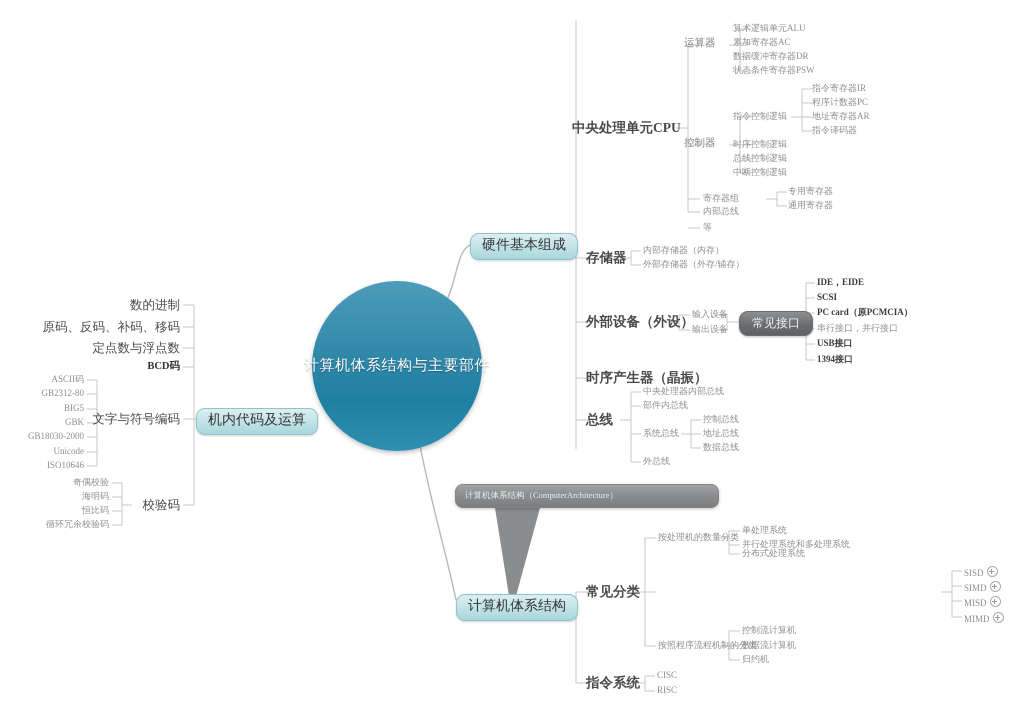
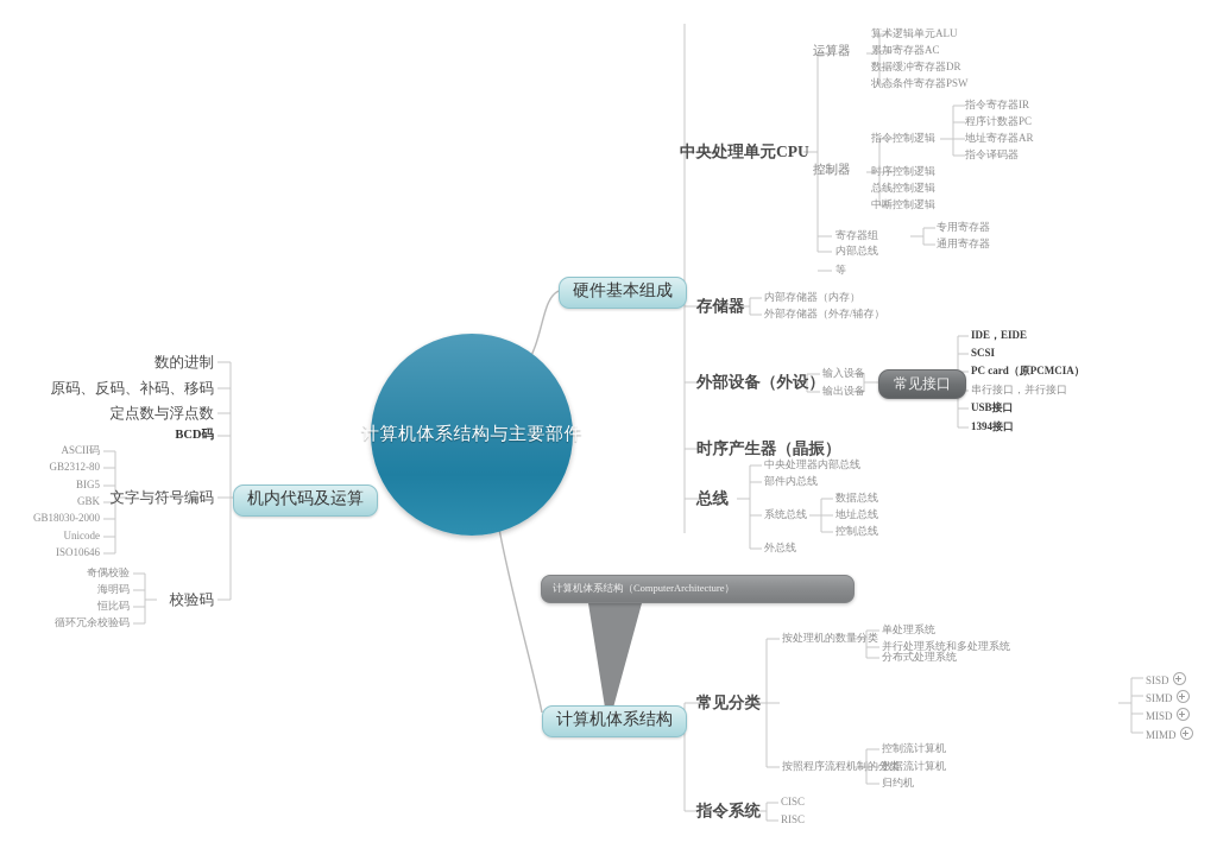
  计算机体系结构与主要部件
  硬件基本组成
  机内代码及运算
  计算机体系结构
  计算机体系结构（ComputerArchitecture）
  中央处理单元CPU
  运算器
  算术逻辑单元ALU
  累加寄存器AC
  数据缓冲寄存器DR
  状态条件寄存器PSW
  控制器
  指令控制逻辑
  指令寄存器IR
  程序计数器PC
  地址寄存器AR
  指令译码器
  时序控制逻辑
  总线控制逻辑
  中断控制逻辑
  寄存器组
  专用寄存器
  通用寄存器
  内部总线
  等
  存储器
  内部存储器（内存）
  外部存储器（外存/辅存）
  外部设备（外设）
  输入设备
  输出设备
  常见接口
  IDE，EIDE
  SCSI
  PC card（原PCMCIA）
  串行接口，并行接口
  USB接口
  1394接口
  时序产生器（晶振）
  总线
  中央处理器内部总线
  部件内总线
  系统总线
- 控制总线
+ 数据总线
  地址总线
- 数据总线
+ 控制总线
  外总线
  数的进制
  原码、反码、补码、移码
  定点数与浮点数
  BCD码
  文字与符号编码
  ASCII码
  GB2312-80
  BIG5
  GBK
  GB18030-2000
  Unicode
  ISO10646
  校验码
  奇偶校验
  海明码
  恒比码
  循环冗余校验码
  常见分类
  按处理机的数量分类
  单处理系统
  并行处理系统和多处理系统
  分布式处理系统
  SISD
  SIMD
  MISD
  MIMD
  按照程序流程机制的分类
  控制流计算机
  数据流计算机
  归约机
  指令系统
  CISC
  RISC
